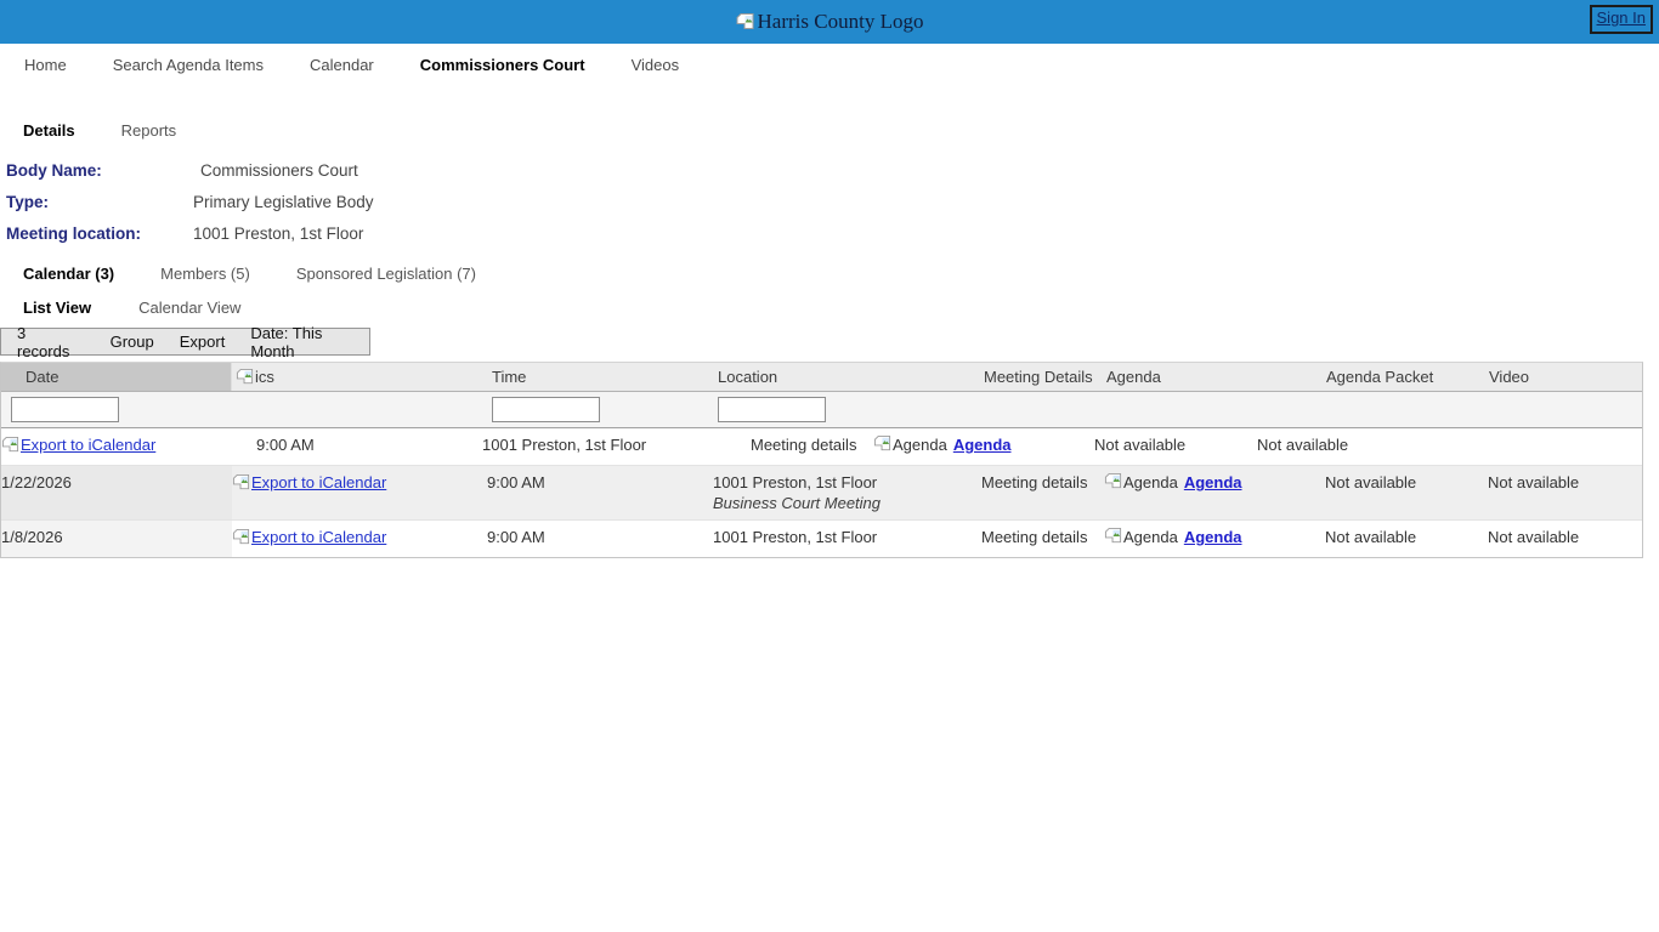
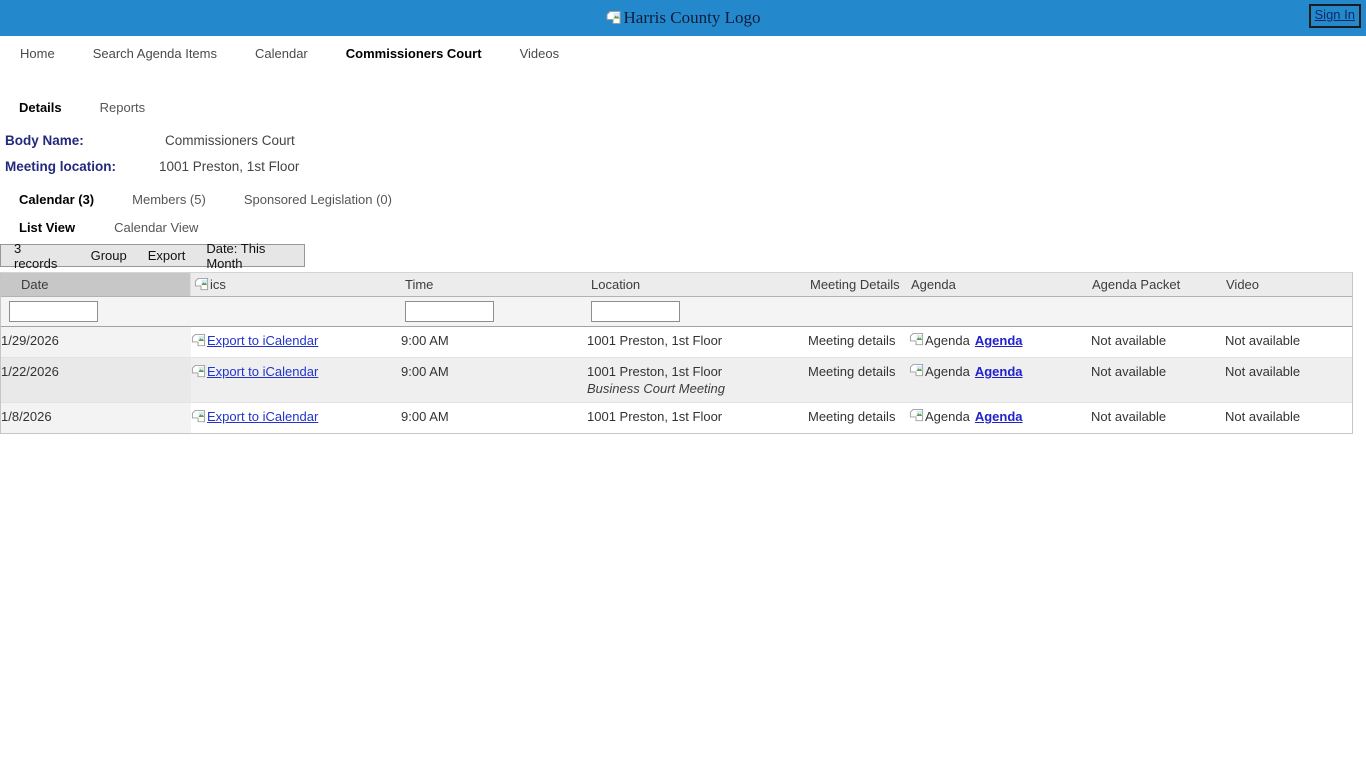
  Harris County Logo
  Sign In
  Home
  Search Agenda Items
  Calendar
  Commissioners Court
  Videos
  Details
  Reports
  Body Name:
  Commissioners Court
- Type:
- Primary Legislative Body
  Meeting location:
  1001 Preston, 1st Floor
  Calendar (3)
  Members (5)
- Sponsored Legislation (7)
+ Sponsored Legislation (0)
  List View
  Calendar View
  3 records
  Group
  Export
  Date: This Month
  Date
  ics
  Time
  Location
  Meeting Details
  Agenda
  Agenda Packet
  Video
+ 1/29/2026
  Export to iCalendar
  9:00 AM
  1001 Preston, 1st Floor
  Meeting details
  Agenda
  Agenda
  Not available
  Not available
  1/22/2026
  Export to iCalendar
  9:00 AM
  1001 Preston, 1st Floor
  Business Court Meeting
  Meeting details
  Agenda
  Agenda
  Not available
  Not available
  1/8/2026
  Export to iCalendar
  9:00 AM
  1001 Preston, 1st Floor
  Meeting details
  Agenda
  Agenda
  Not available
  Not available
